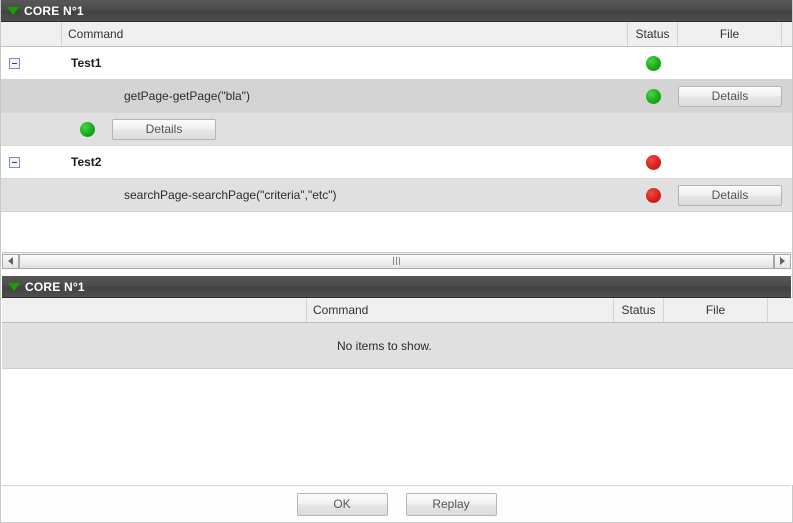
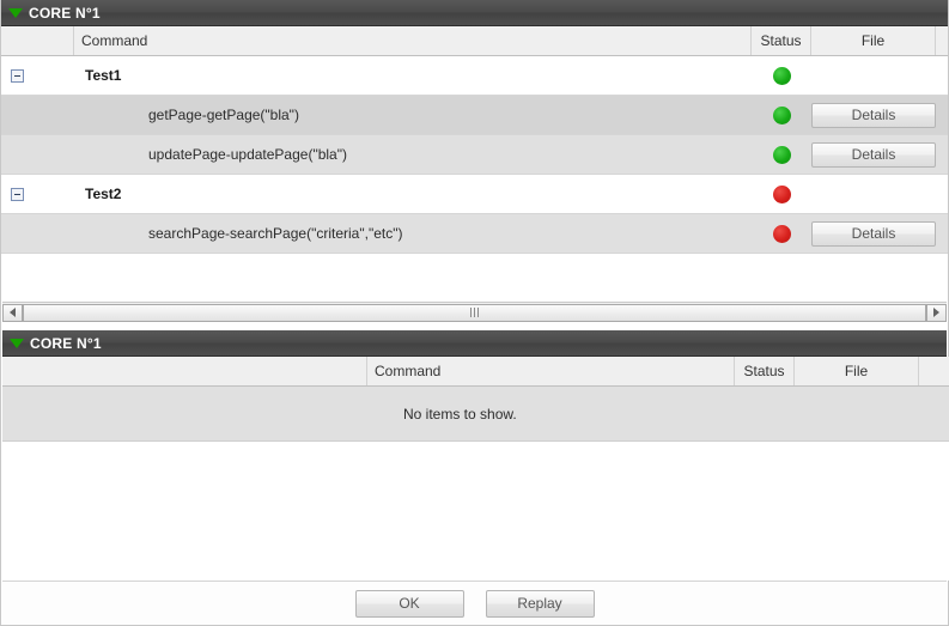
  CORE N°1
  Command
  Status
  File
  Test1
  getPage-getPage("bla")
  Details
+ updatePage-updatePage("bla")
  Details
  Test2
  searchPage-searchPage("criteria","etc")
  Details
  CORE N°1
  Command
  Status
  File
  No items to show.
  OK
  Replay
